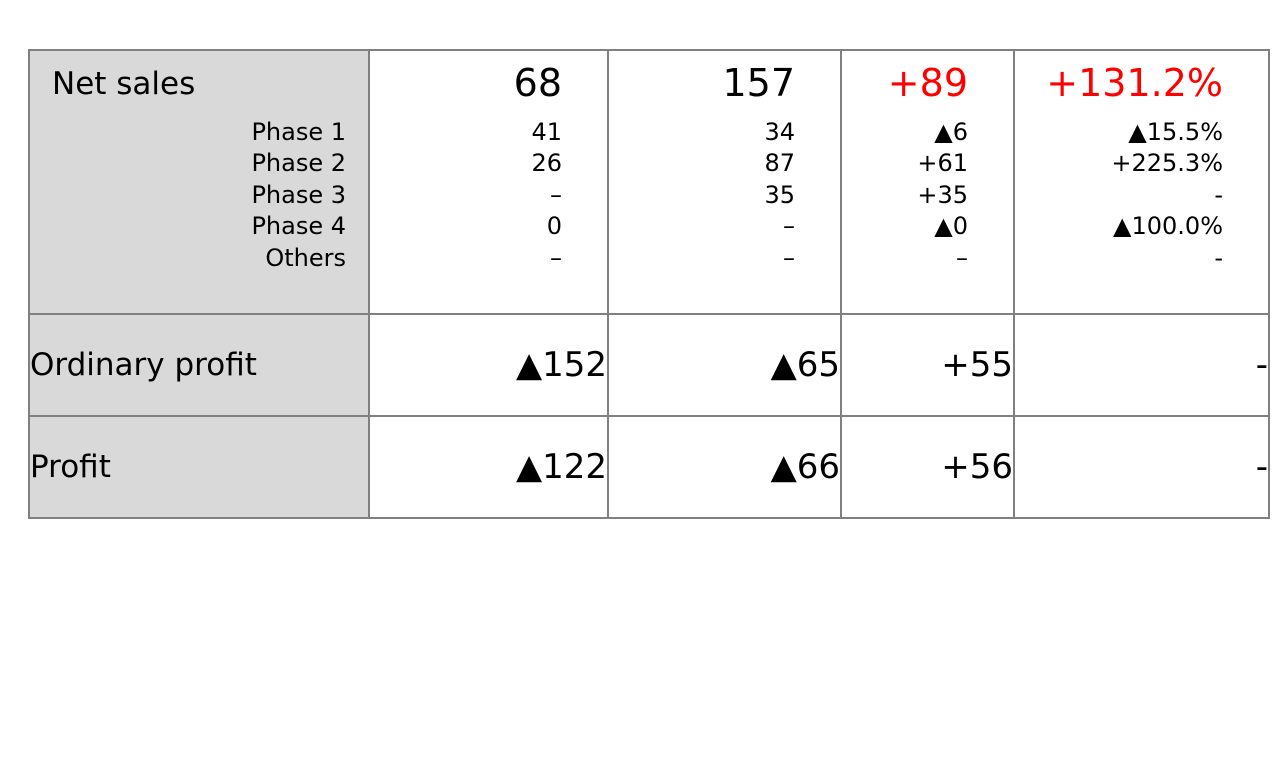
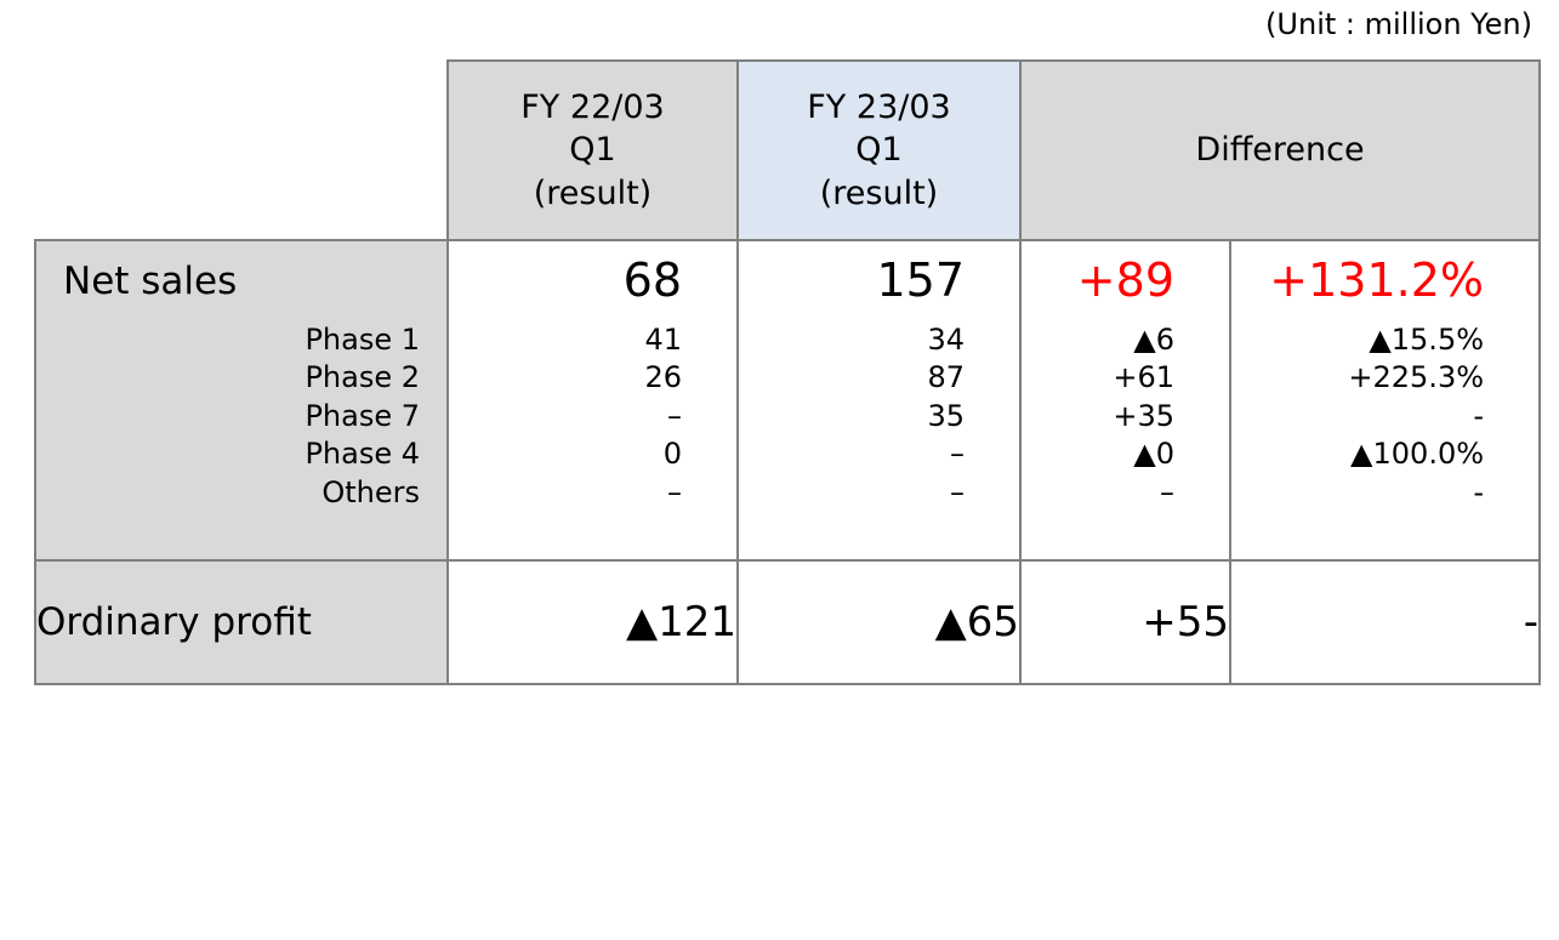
+ (Unit : million Yen)
+ 	FY 22/03 Q1 (result)	FY 23/03 Q1 (result)	Difference
- Net sales Phase 1 Phase 2 Phase 3 Phase 4 Others	68 41 26 – 0 –	157 34 87 35 – –	+89 ▲6 +61 +35 ▲0 –	+131.2% ▲15.5% +225.3% - ▲100.0% -
+ Net sales Phase 1 Phase 2 Phase 7 Phase 4 Others	68 41 26 – 0 –	157 34 87 35 – –	+89 ▲6 +61 +35 ▲0 –	+131.2% ▲15.5% +225.3% - ▲100.0% -
- Ordinary profit	▲152	▲65	+55	-
+ Ordinary profit	▲121	▲65	+55	-
- Profit	▲122	▲66	+56	-
